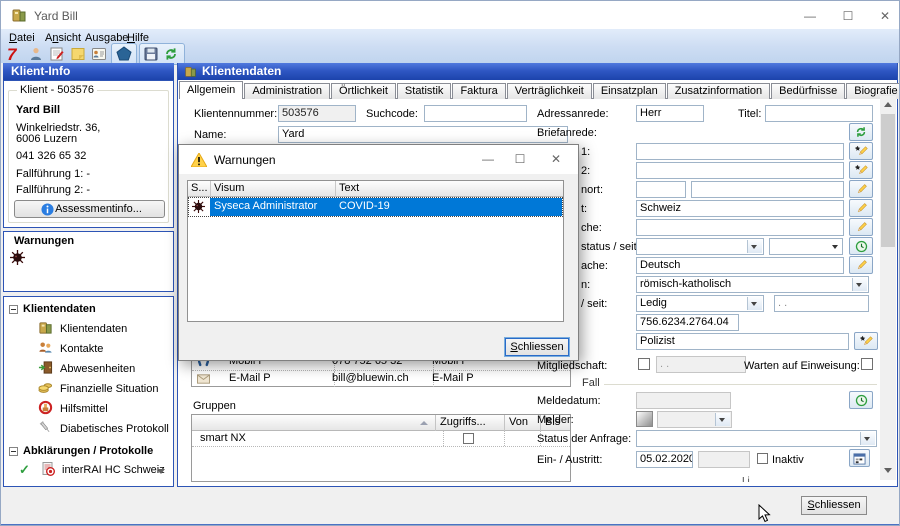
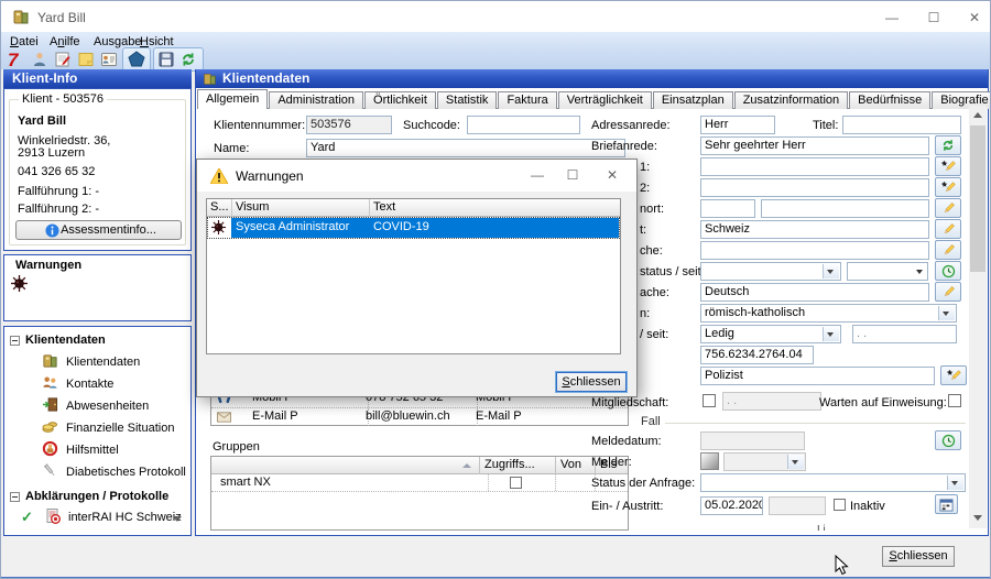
  Yard Bill
  —
  ☐
  ✕
  Datei
- Ansicht
+ Anilfe
  Ausgabe
- Hilfe
+ Hsicht
  7
  Klient-Info
  Klient - 503576
  Yard Bill
  Winkelriedstr. 36,
- 6006 Luzern
+ 2913 Luzern
  041 326 65 32
  Fallführung 1: -
  Fallführung 2: -
  Assessmentinfo...
  Warnungen
  Klientendaten
  Klientendaten
  Kontakte
  Abwesenheiten
  Finanzielle Situation
  Hilfsmittel
  Diabetisches Protokoll
  Abklärungen / Protokolle
  ✓
  interRAI HC Schweiz
  Klientendaten
  Allgemein
  Administration
  Örtlichkeit
  Statistik
  Faktura
  Verträglichkeit
  Einsatzplan
  Zusatzinformation
  Bedürfnisse
  Biografie
  Klientennummer:
  503576
  Suchcode:
  Name:
  Yard
  Mobil P
  078 752 65 32
  Mobil P
  E-Mail P
  bill@bluewin.ch
  E-Mail P
  Gruppen
  Zugriffs...
  Von
  Bis
  smart NX
  Adressanrede:
  Herr
  Titel:
  Briefanrede:
+ Sehr geehrter Herr
  1:
  2:
  nort:
  t:
  Schweiz
  che:
  status / sei
  ache:
  Deutsch
  n:
  römisch-katholisch
  / seit:
  Ledig
  . .
  756.6234.2764.04
  Polizist
  Mitgliedschaft:
  . .
  Warten auf Einweisung:
  Fall
  Meldedatum:
  Melder:
  Status der Anfrage:
  Ein- / Austritt:
  05.02.2020
  Inaktiv
  Li.
  Schliessen
  Warnungen
  —
  ☐
  ✕
  S...
  Visum
  Text
  Syseca Administrator
  COVID-19
  Schliessen
